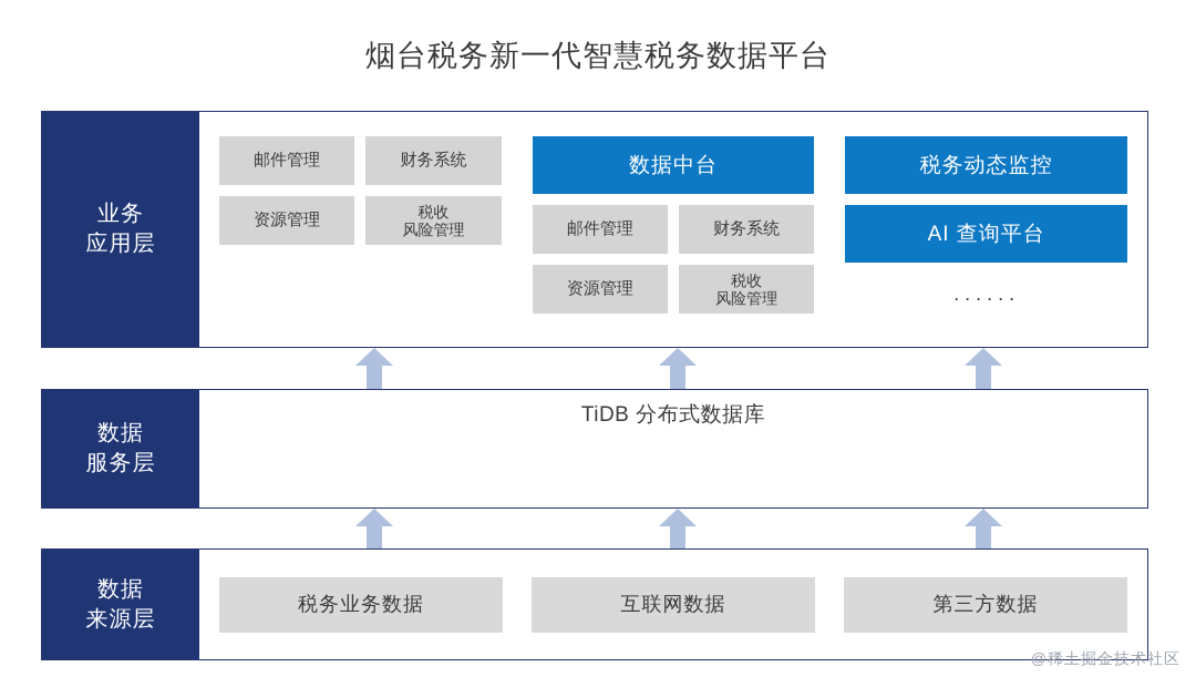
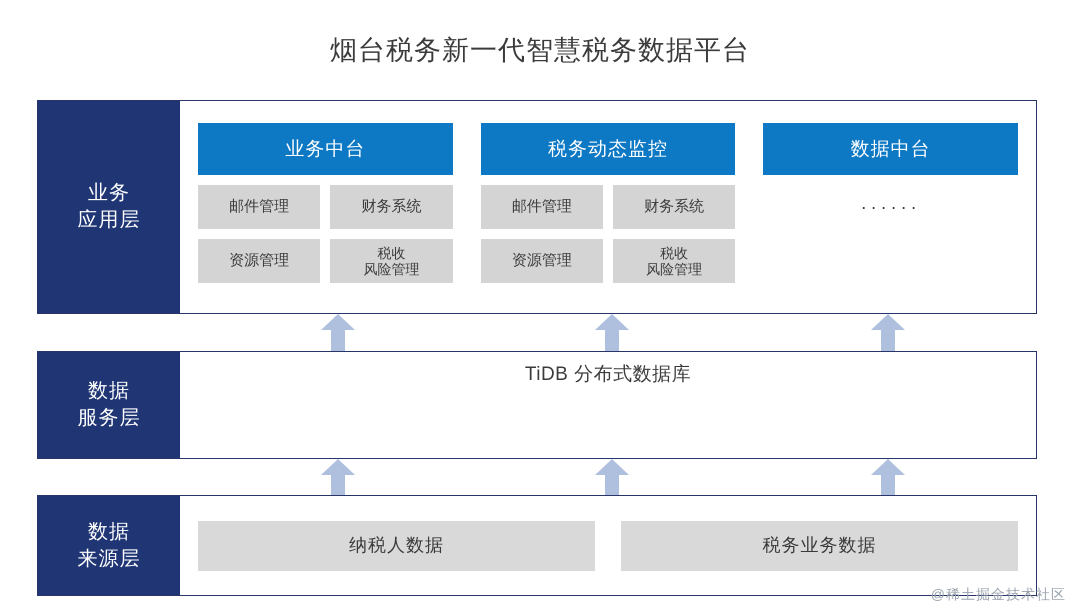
  烟台税务新一代智慧税务数据平台
  业务
  应用层
+ 业务中台
  邮件管理
  财务系统
  资源管理
  税收
  风险管理
- 数据中台
+ 税务动态监控
  邮件管理
  财务系统
  资源管理
  税收
  风险管理
- 税务动态监控
+ 数据中台
- AI 查询平台
  ······
  数据
  服务层
  TiDB 分布式数据库
  数据
  来源层
+ 纳税人数据
  税务业务数据
- 互联网数据
- 第三方数据
  @稀土掘金技术社区
